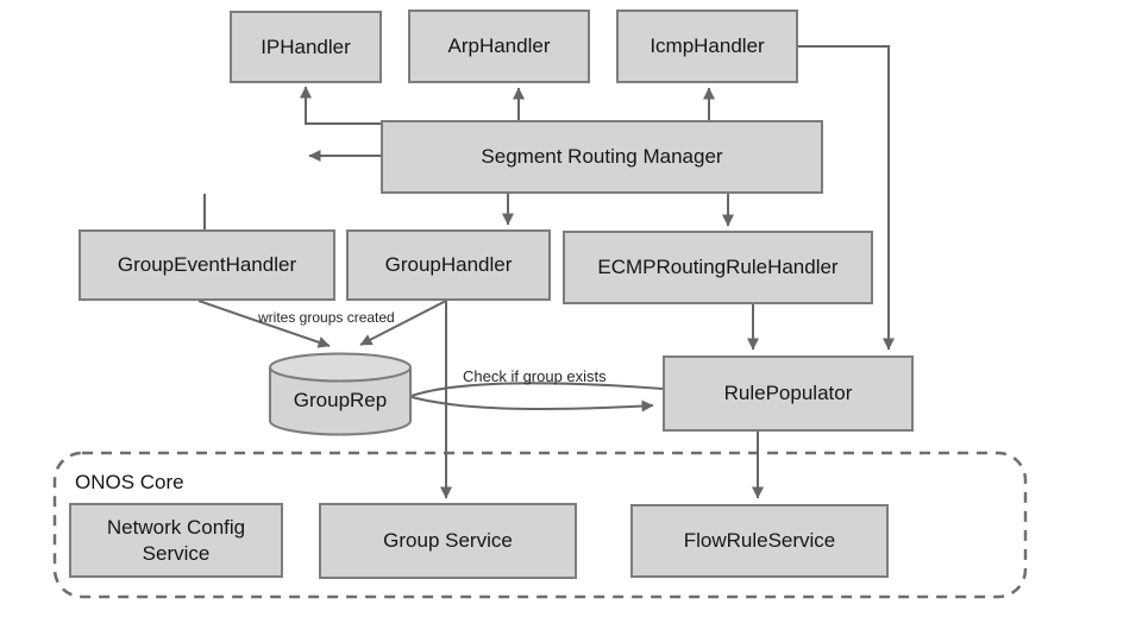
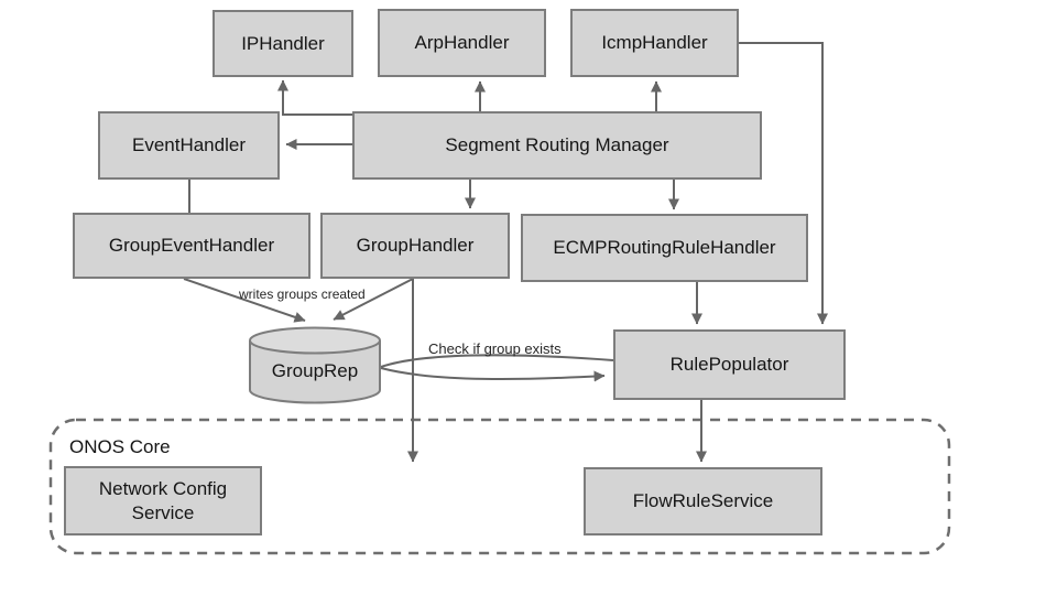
  IPHandler
  ArpHandler
  IcmpHandler
+ EventHandler
  Segment Routing Manager
  GroupEventHandler
  GroupHandler
  ECMPRoutingRuleHandler
  RulePopulator
  GroupRep
  ONOS Core
  Network Config Service
- Group Service
  FlowRuleService
  writes groups created
  Check if group exists
